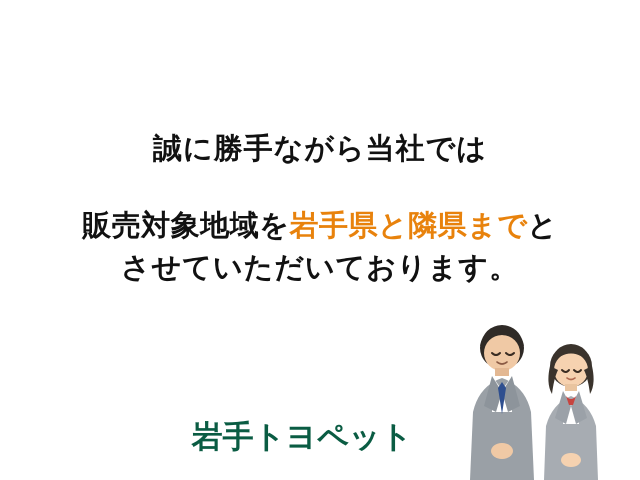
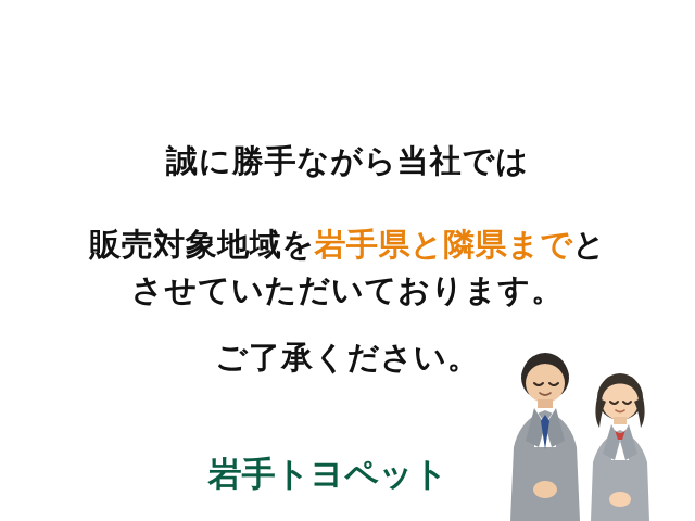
  誠に勝手ながら当社では
  販売対象地域を岩手県と隣県までと
  させていただいております。
+ ご了承ください。
  岩手トヨペット
